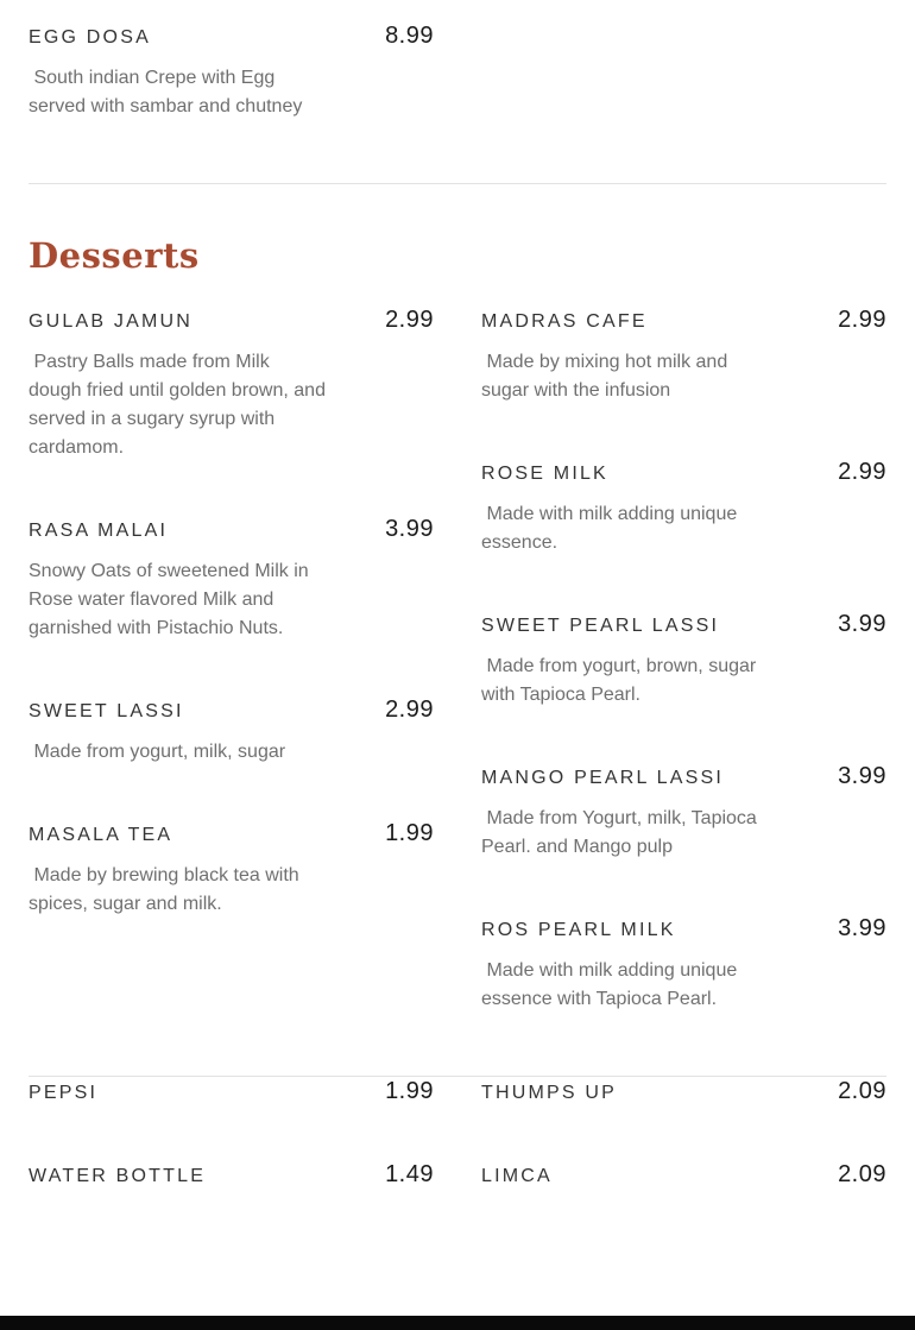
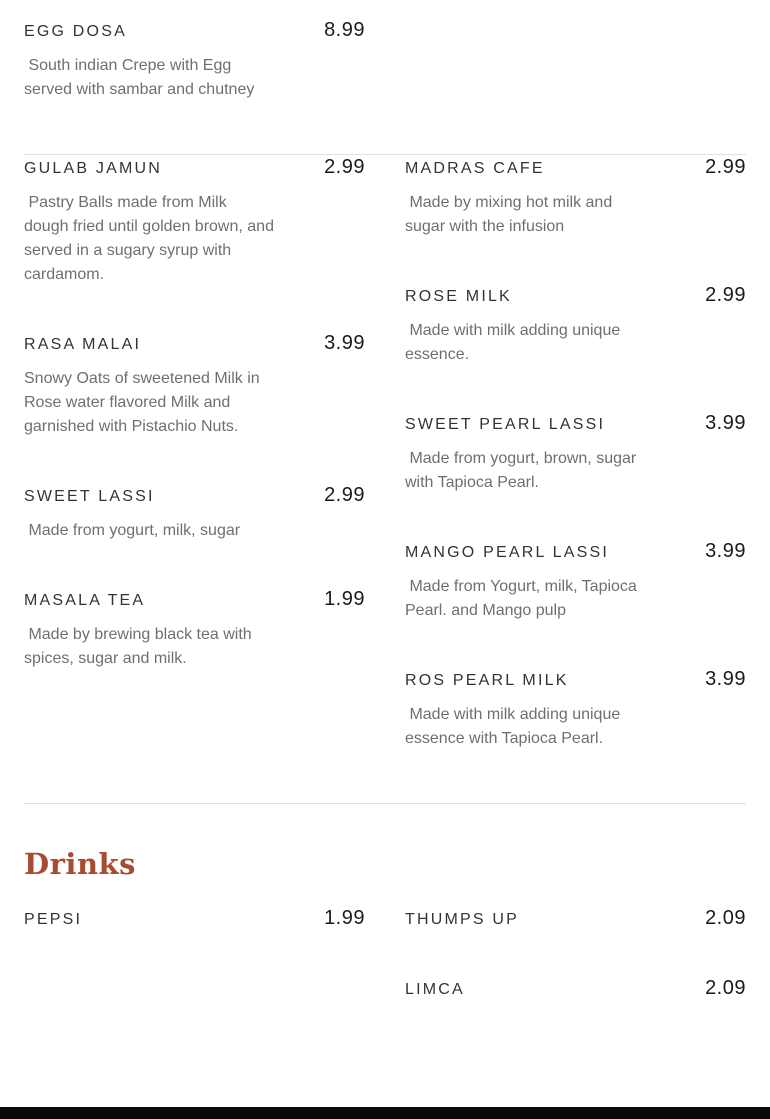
  EGG DOSA
  8.99
  South indian Crepe with Egg served with sambar and chutney
- Desserts
  GULAB JAMUN
  2.99
  Pastry Balls made from Milk dough fried until golden brown, and served in a sugary syrup with cardamom.
  RASA MALAI
  3.99
  Snowy Oats of sweetened Milk in Rose water flavored Milk and garnished with Pistachio Nuts.
  SWEET LASSI
  2.99
  Made from yogurt, milk, sugar
  MASALA TEA
  1.99
  Made by brewing black tea with spices, sugar and milk.
  MADRAS CAFE
  2.99
  Made by mixing hot milk and sugar with the infusion
  ROSE MILK
  2.99
  Made with milk adding unique essence.
  SWEET PEARL LASSI
  3.99
  Made from yogurt, brown, sugar with Tapioca Pearl.
  MANGO PEARL LASSI
  3.99
  Made from Yogurt, milk, Tapioca Pearl. and Mango pulp
  ROS PEARL MILK
  3.99
  Made with milk adding unique essence with Tapioca Pearl.
+ Drinks
  PEPSI
  1.99
- WATER BOTTLE
- 1.49
  THUMPS UP
  2.09
  LIMCA
  2.09
